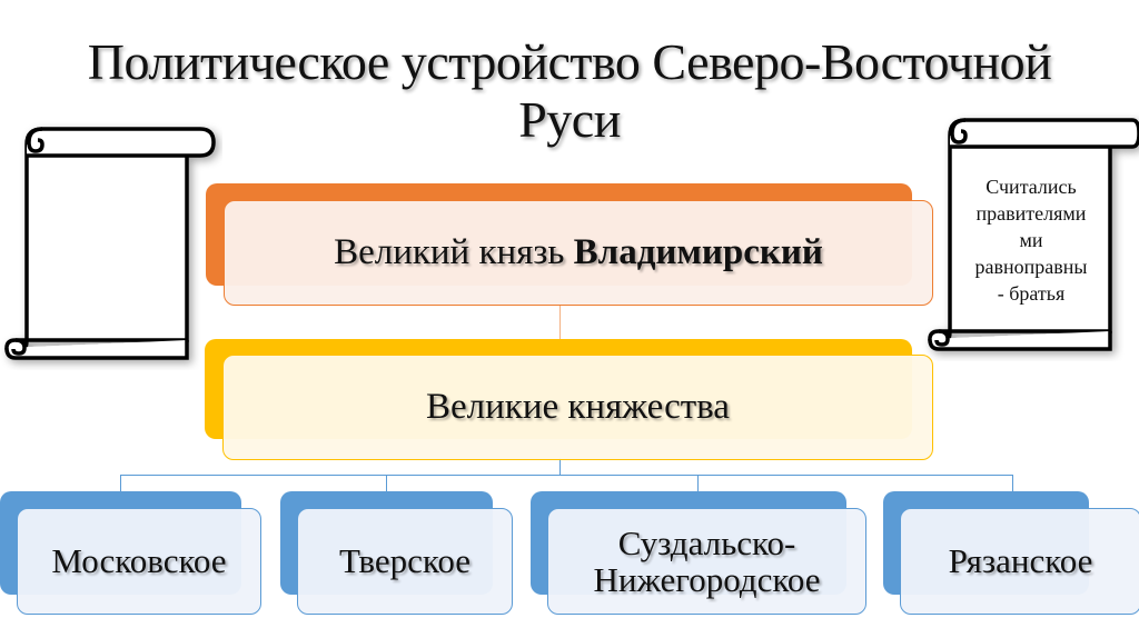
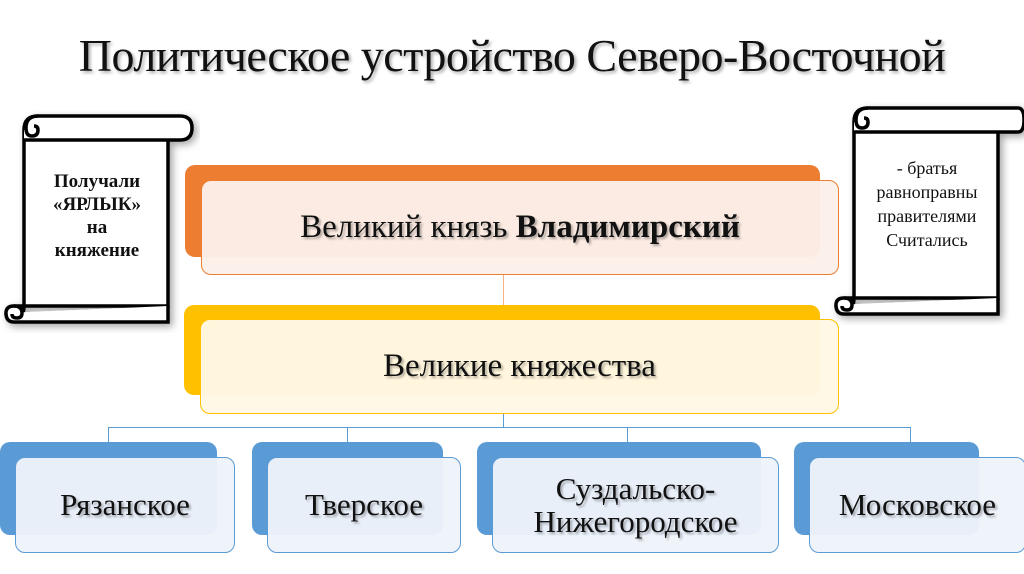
  Политическое устройство Северо-Восточной
- Руси
  Великий князь Владимирский
  Великие княжества
- Московское
+ Рязанское
  Тверское
  Суздальско-
  Нижегородское
- Рязанское
+ Московское
+ Получали
+ «ЯРЛЫК»
+ на
+ княжение
- Считались
+ - братья
- правителями
+ равноправны
- ми
- равноправны
+ правителями
- - братья
+ Считались
